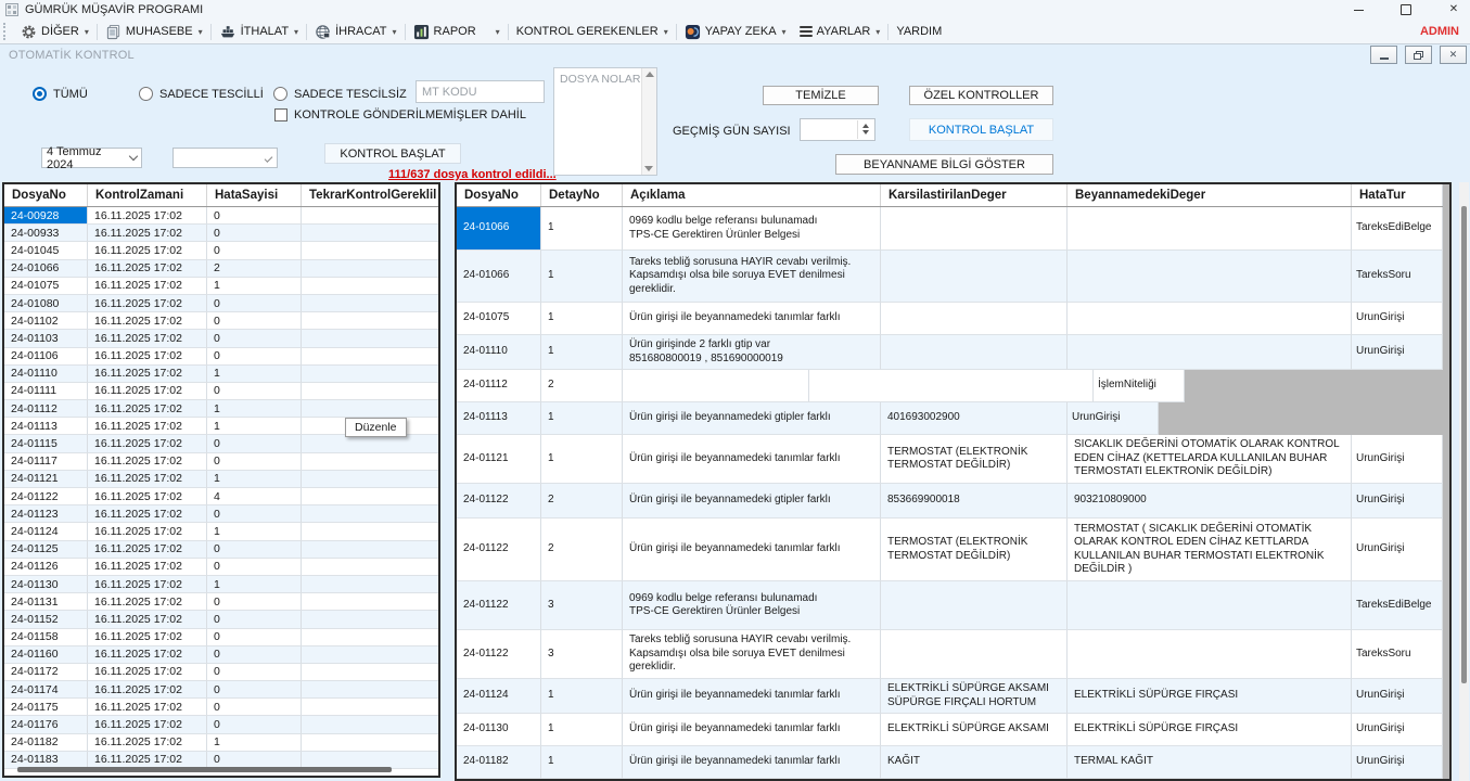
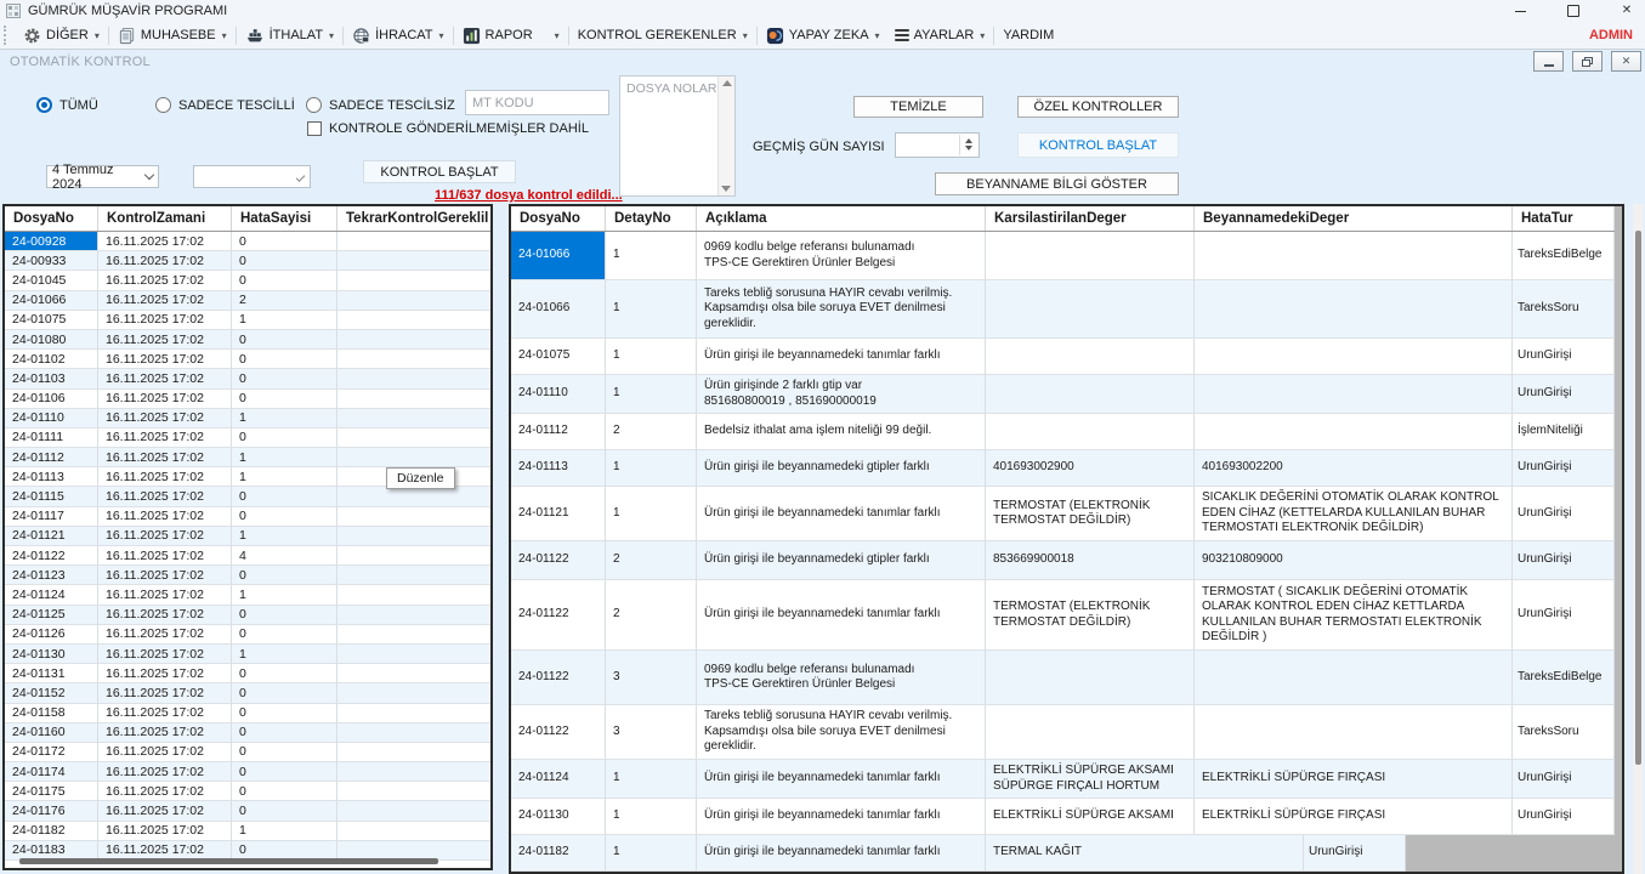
  GÜMRÜK MÜŞAVİR PROGRAMI
  ✕
  DİĞER
  ▾
  MUHASEBE
  ▾
  İTHALAT
  ▾
  İHRACAT
  ▾
  RAPOR
  ▾
  KONTROL GEREKENLER
  ▾
  YAPAY ZEKA
  ▾
  AYARLAR
  ▾
  YARDIM
  ADMIN
  OTOMATİK KONTROL
  ✕
  TÜMÜ
  SADECE TESCİLLİ
  SADECE TESCİLSİZ
  MT KODU
  KONTROLE GÖNDERİLMEMİŞLER DAHİL
  DOSYA NOLAR
  4 Temmuz 2024
  KONTROL BAŞLAT
  111/637 dosya kontrol edildi...
  TEMİZLE
  ÖZEL KONTROLLER
  GEÇMİŞ GÜN SAYISI
  KONTROL BAŞLAT
  BEYANNAME BİLGİ GÖSTER
  DosyaNo
  KontrolZamani
  HataSayisi
  TekrarKontrolGereklil
  24-00928
  16.11.2025 17:02
  0
  24-00933
  16.11.2025 17:02
  0
  24-01045
  16.11.2025 17:02
  0
  24-01066
  16.11.2025 17:02
  2
  24-01075
  16.11.2025 17:02
  1
  24-01080
  16.11.2025 17:02
  0
  24-01102
  16.11.2025 17:02
  0
  24-01103
  16.11.2025 17:02
  0
  24-01106
  16.11.2025 17:02
  0
  24-01110
  16.11.2025 17:02
  1
  24-01111
  16.11.2025 17:02
  0
  24-01112
  16.11.2025 17:02
  1
  24-01113
  16.11.2025 17:02
  1
  24-01115
  16.11.2025 17:02
  0
  24-01117
  16.11.2025 17:02
  0
  24-01121
  16.11.2025 17:02
  1
  24-01122
  16.11.2025 17:02
  4
  24-01123
  16.11.2025 17:02
  0
  24-01124
  16.11.2025 17:02
  1
  24-01125
  16.11.2025 17:02
  0
  24-01126
  16.11.2025 17:02
  0
  24-01130
  16.11.2025 17:02
  1
  24-01131
  16.11.2025 17:02
  0
  24-01152
  16.11.2025 17:02
  0
  24-01158
  16.11.2025 17:02
  0
  24-01160
  16.11.2025 17:02
  0
  24-01172
  16.11.2025 17:02
  0
  24-01174
  16.11.2025 17:02
  0
  24-01175
  16.11.2025 17:02
  0
  24-01176
  16.11.2025 17:02
  0
  24-01182
  16.11.2025 17:02
  1
  24-01183
  16.11.2025 17:02
  0
  DosyaNo
  DetayNo
  Açıklama
  KarsilastirilanDeger
  BeyannamedekiDeger
  HataTur
  24-01066
  1
  0969 kodlu belge referansı bulunamadı
  TPS-CE Gerektiren Ürünler Belgesi
  TareksEdiBelge
  24-01066
  1
  Tareks tebliğ sorusuna HAYIR cevabı verilmiş.
  Kapsamdışı olsa bile soruya EVET denilmesi
  gereklidir.
  TareksSoru
  24-01075
  1
  Ürün girişi ile beyannamedeki tanımlar farklı
  UrunGirişi
  24-01110
  1
  Ürün girişinde 2 farklı gtip var
  851680800019 , 851690000019
  UrunGirişi
  24-01112
  2
+ Bedelsiz ithalat ama işlem niteliği 99 değil.
  İşlemNiteliği
  24-01113
  1
  Ürün girişi ile beyannamedeki gtipler farklı
  401693002900
+ 401693002200
  UrunGirişi
  24-01121
  1
  Ürün girişi ile beyannamedeki tanımlar farklı
  TERMOSTAT (ELEKTRONİK
  TERMOSTAT DEĞİLDİR)
  SICAKLIK DEĞERİNİ OTOMATİK OLARAK KONTROL
  EDEN CİHAZ (KETTELARDA KULLANILAN BUHAR
  TERMOSTATI ELEKTRONİK DEĞİLDİR)
  UrunGirişi
  24-01122
  2
  Ürün girişi ile beyannamedeki gtipler farklı
  853669900018
  903210809000
  UrunGirişi
  24-01122
  2
  Ürün girişi ile beyannamedeki tanımlar farklı
  TERMOSTAT (ELEKTRONİK
  TERMOSTAT DEĞİLDİR)
  TERMOSTAT ( SICAKLIK DEĞERİNİ OTOMATİK
  OLARAK KONTROL EDEN CİHAZ KETTLARDA
  KULLANILAN BUHAR TERMOSTATI ELEKTRONİK
  DEĞİLDİR )
  UrunGirişi
  24-01122
  3
  0969 kodlu belge referansı bulunamadı
  TPS-CE Gerektiren Ürünler Belgesi
  TareksEdiBelge
  24-01122
  3
  Tareks tebliğ sorusuna HAYIR cevabı verilmiş.
  Kapsamdışı olsa bile soruya EVET denilmesi
  gereklidir.
  TareksSoru
  24-01124
  1
  Ürün girişi ile beyannamedeki tanımlar farklı
  ELEKTRİKLİ SÜPÜRGE AKSAMI
  SÜPÜRGE FIRÇALI HORTUM
  ELEKTRİKLİ SÜPÜRGE FIRÇASI
  UrunGirişi
  24-01130
  1
  Ürün girişi ile beyannamedeki tanımlar farklı
  ELEKTRİKLİ SÜPÜRGE AKSAMI
  ELEKTRİKLİ SÜPÜRGE FIRÇASI
  UrunGirişi
  24-01182
  1
  Ürün girişi ile beyannamedeki tanımlar farklı
- KAĞIT
  TERMAL KAĞIT
  UrunGirişi
  Düzenle
